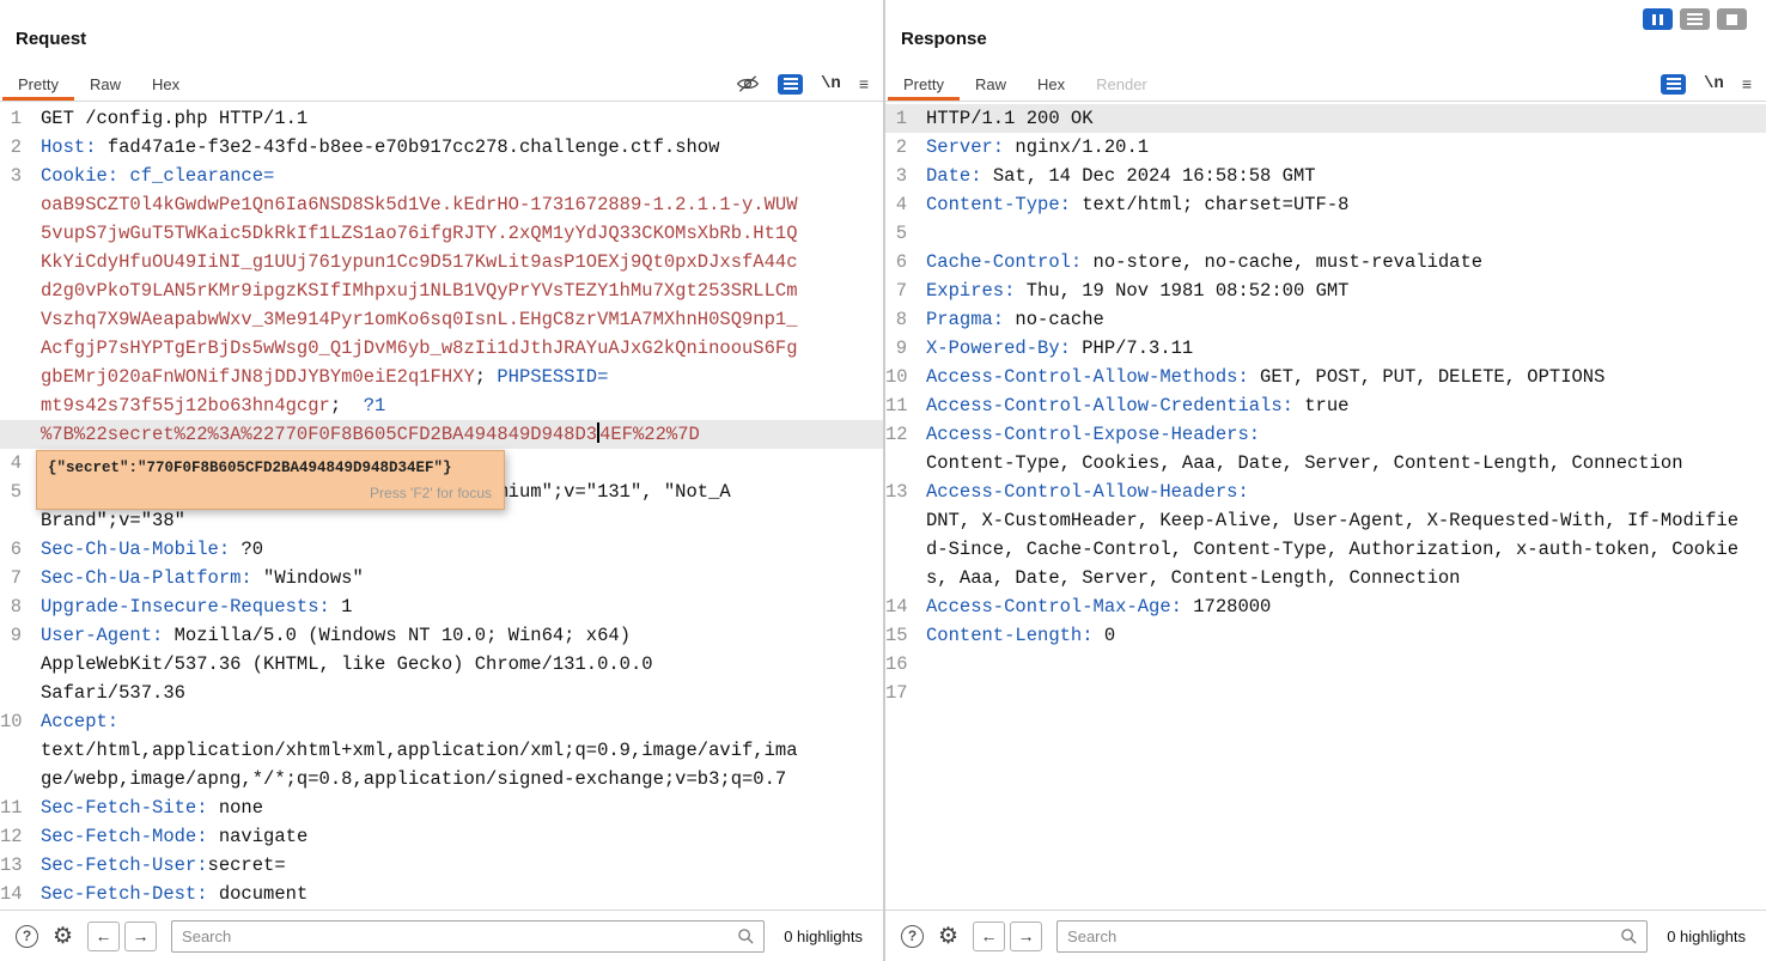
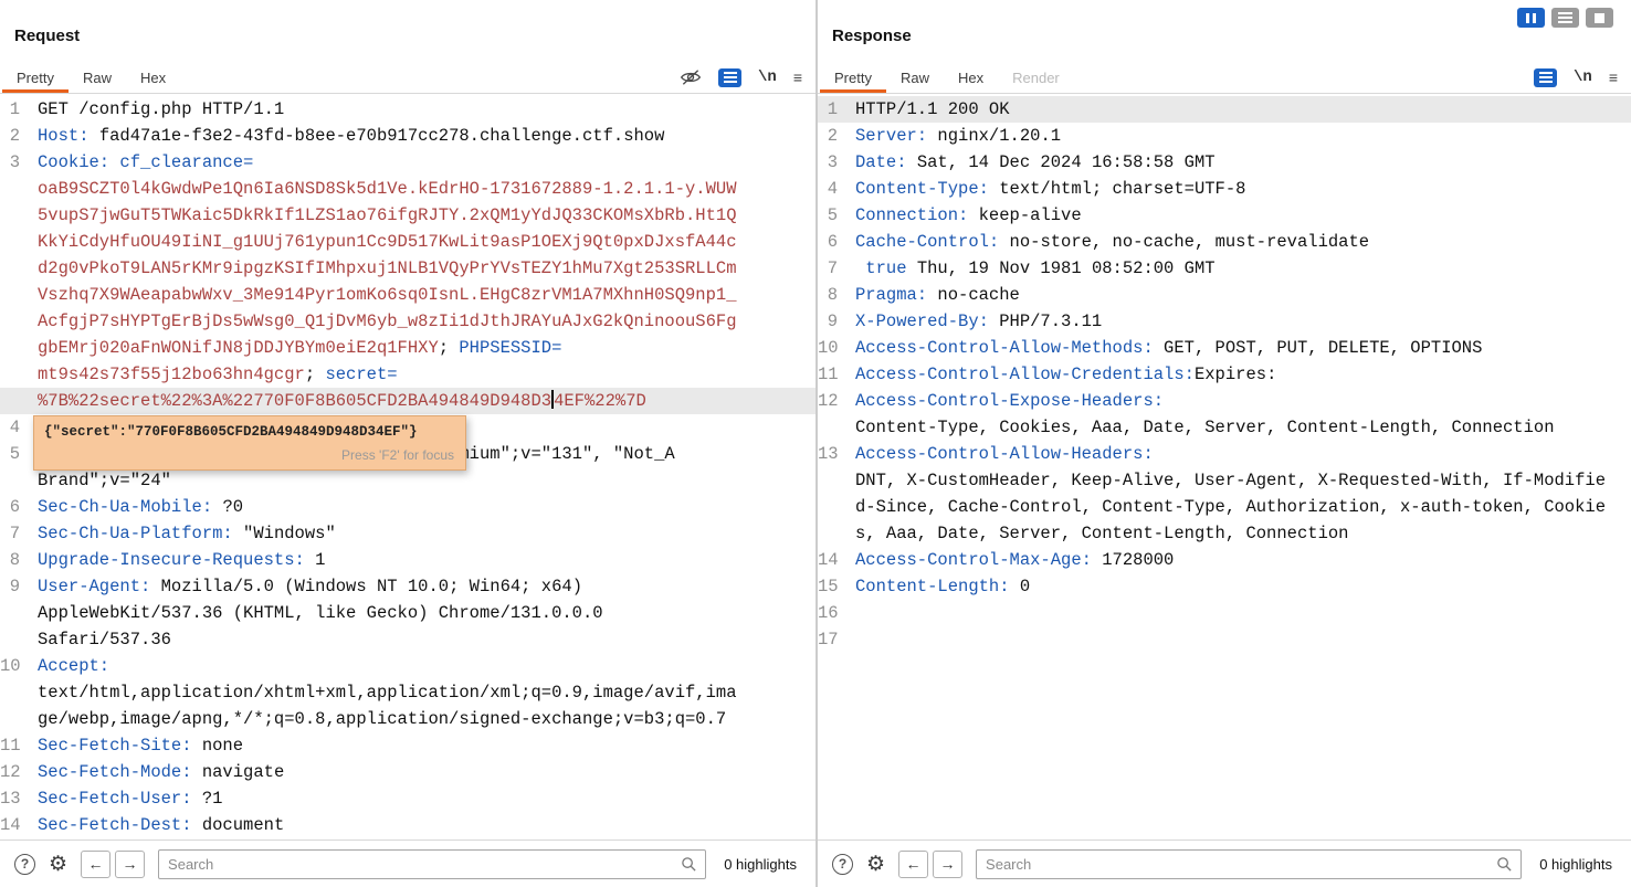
  {"secret":"770F0F8B605CFD2BA494849D948D34EF"}
  Press 'F2' for focus
  Request
  Pretty
  Raw
  Hex
  \n
  ≡
  1
  GET /config.php HTTP/1.1
  2
  Host: fad47a1e-f3e2-43fd-b8ee-e70b917cc278.challenge.ctf.show
  3
  Cookie: cf_clearance=
  oaB9SCZT0l4kGwdwPe1Qn6Ia6NSD8Sk5d1Ve.kEdrHO-1731672889-1.2.1.1-y.WUW
  5vupS7jwGuT5TWKaic5DkRkIf1LZS1ao76ifgRJTY.2xQM1yYdJQ33CKOMsXbRb.Ht1Q
  KkYiCdyHfuOU49IiNI_g1UUj761ypun1Cc9D517KwLit9asP1OEXj9Qt0pxDJxsfA44c
  d2g0vPkoT9LAN5rKMr9ipgzKSIfIMhpxuj1NLB1VQyPrYVsTEZY1hMu7Xgt253SRLLCm
  Vszhq7X9WAeapabwWxv_3Me914Pyr1omKo6sq0IsnL.EHgC8zrVM1A7MXhnH0SQ9np1_
  AcfgjP7sHYPTgErBjDs5wWsg0_Q1jDvM6yb_w8zIi1dJthJRAYuAJxG2kQninoouS6Fg
  gbEMrj020aFnWONifJN8jDDJYBYm0eiE2q1FHXY; PHPSESSID=
- mt9s42s73f55j12bo63hn4gcgr; ?1
+ mt9s42s73f55j12bo63hn4gcgr; secret=
  %7B%22secret%22%3A%22770F0F8B605CFD2BA494849D948D34EF%22%7D
  4
  5
- Brand";v="38"
+ Brand";v="24"
  6
  Sec-Ch-Ua-Mobile: ?0
  7
  Sec-Ch-Ua-Platform: "Windows"
  8
  Upgrade-Insecure-Requests: 1
  9
  User-Agent: Mozilla/5.0 (Windows NT 10.0; Win64; x64)
  AppleWebKit/537.36 (KHTML, like Gecko) Chrome/131.0.0.0
  Safari/537.36
  10
  Accept:
  text/html,application/xhtml+xml,application/xml;q=0.9,image/avif,ima
  ge/webp,image/apng,*/*;q=0.8,application/signed-exchange;v=b3;q=0.7
  11
  Sec-Fetch-Site: none
  12
  Sec-Fetch-Mode: navigate
  13
- Sec-Fetch-User:secret=
+ Sec-Fetch-User: ?1
  14
  Sec-Fetch-Dest: document
  ?
  ⚙
  ←
  →
  Search
  0 highlights
  Response
  Pretty
  Raw
  Hex
  Render
  \n
  ≡
  1
  HTTP/1.1 200 OK
  2
  Server: nginx/1.20.1
  3
  Date: Sat, 14 Dec 2024 16:58:58 GMT
  4
  Content-Type: text/html; charset=UTF-8
  5
+ Connection: keep-alive
  6
  Cache-Control: no-store, no-cache, must-revalidate
  7
- Expires: Thu, 19 Nov 1981 08:52:00 GMT
+ true Thu, 19 Nov 1981 08:52:00 GMT
  8
  Pragma: no-cache
  9
  X-Powered-By: PHP/7.3.11
  10
  Access-Control-Allow-Methods: GET, POST, PUT, DELETE, OPTIONS
  11
- Access-Control-Allow-Credentials: true
+ Access-Control-Allow-Credentials:Expires:
  12
  Access-Control-Expose-Headers:
  Content-Type, Cookies, Aaa, Date, Server, Content-Length, Connection
  13
  Access-Control-Allow-Headers:
  DNT, X-CustomHeader, Keep-Alive, User-Agent, X-Requested-With, If-Modifie
  d-Since, Cache-Control, Content-Type, Authorization, x-auth-token, Cookie
  s, Aaa, Date, Server, Content-Length, Connection
  14
  Access-Control-Max-Age: 1728000
  15
  Content-Length: 0
  16
  17
  ?
  ⚙
  ←
  →
  Search
  0 highlights
